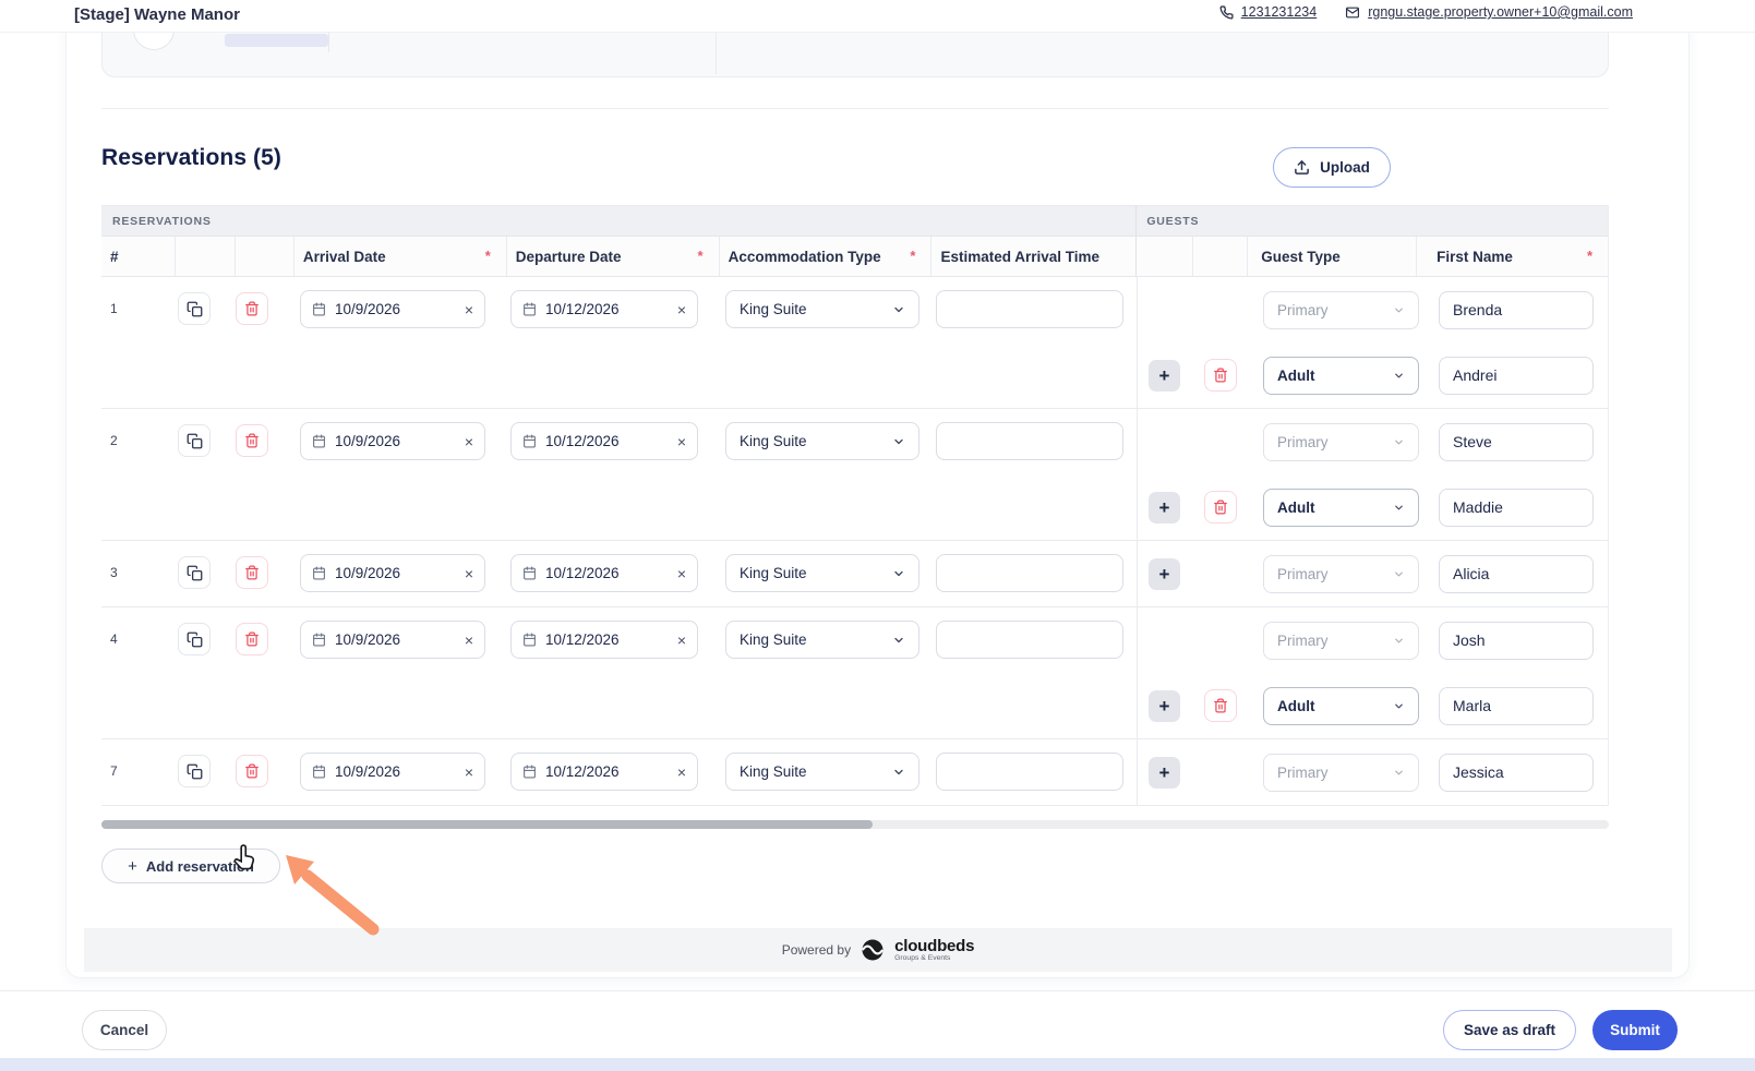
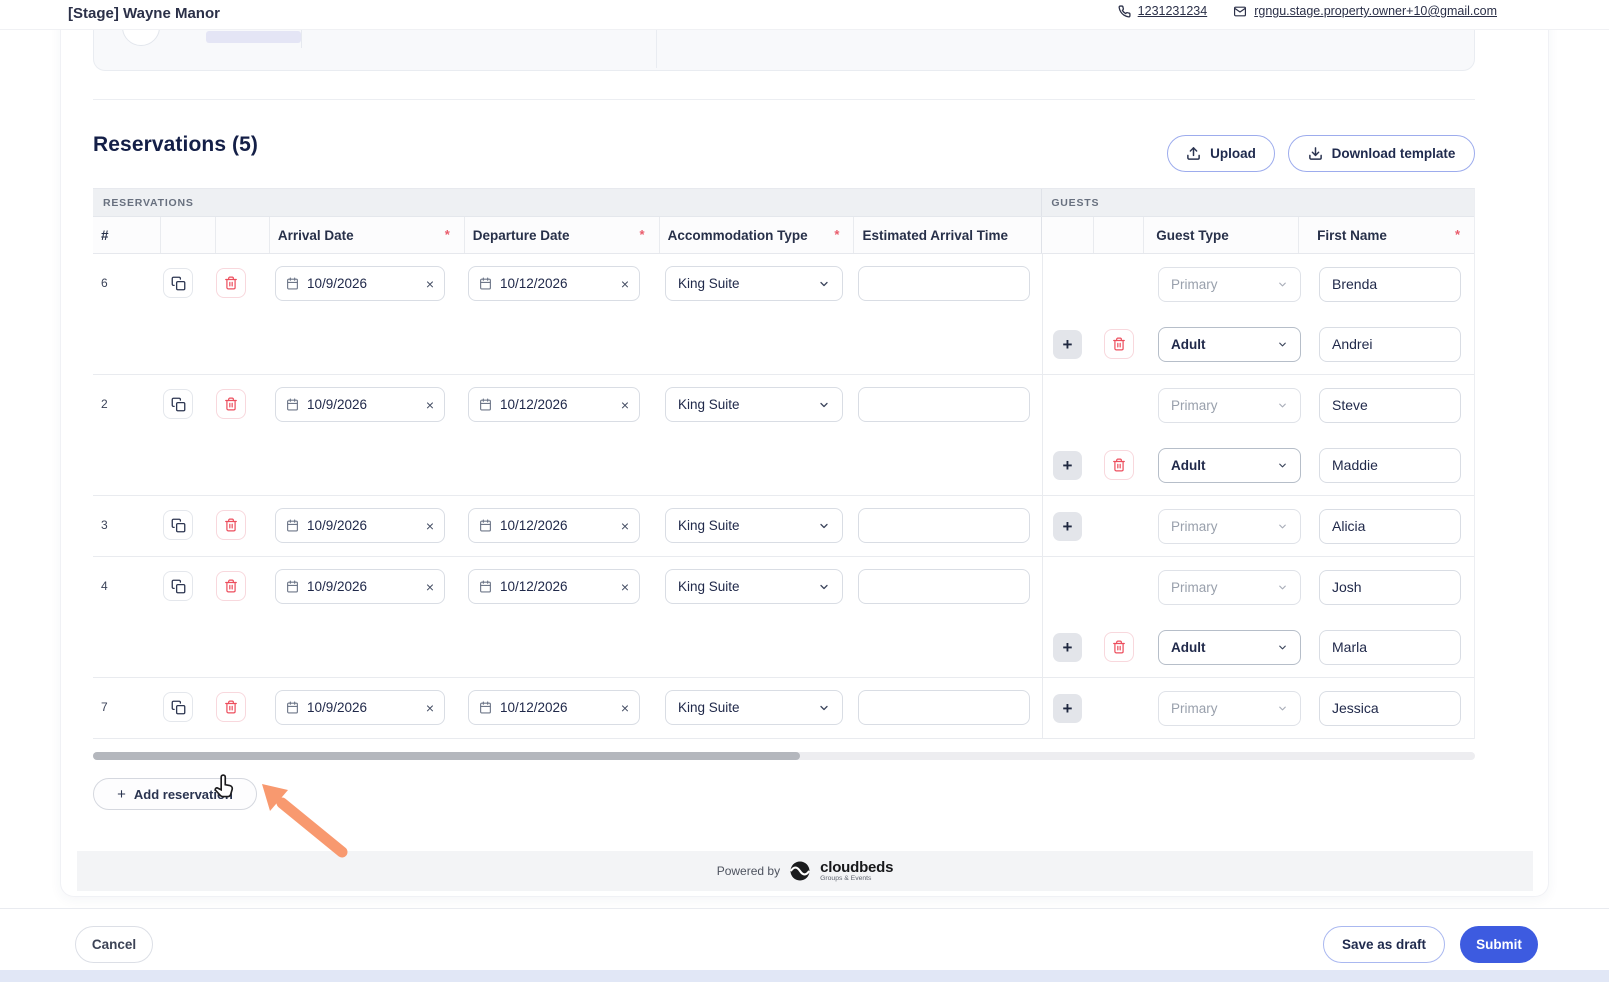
  [Stage] Wayne Manor
  1231231234
  rgngu.stage.property.owner+10@gmail.com
  Reservations (5)
  Upload
+ Download template
  RESERVATIONS
  GUESTS
  #
  Arrival Date
  *
  Departure Date
  *
  Accommodation Type
  *
  Estimated Arrival Time
  Guest Type
  First Name
  *
- 1
+ 6
  10/9/2026
  ×
  10/12/2026
  ×
  King Suite
  Primary
  Brenda
  +
  Adult
  Andrei
  2
  10/9/2026
  ×
  10/12/2026
  ×
  King Suite
  Primary
  Steve
  +
  Adult
  Maddie
  3
  10/9/2026
  ×
  10/12/2026
  ×
  King Suite
  +
  Primary
  Alicia
  4
  10/9/2026
  ×
  10/12/2026
  ×
  King Suite
  Primary
  Josh
  +
  Adult
  Marla
  7
  10/9/2026
  ×
  10/12/2026
  ×
  King Suite
  +
  Primary
  Jessica
  +
  Add reservati
  Powered by
  cloudbeds
  Cancel
  Save as draft
  Submit
